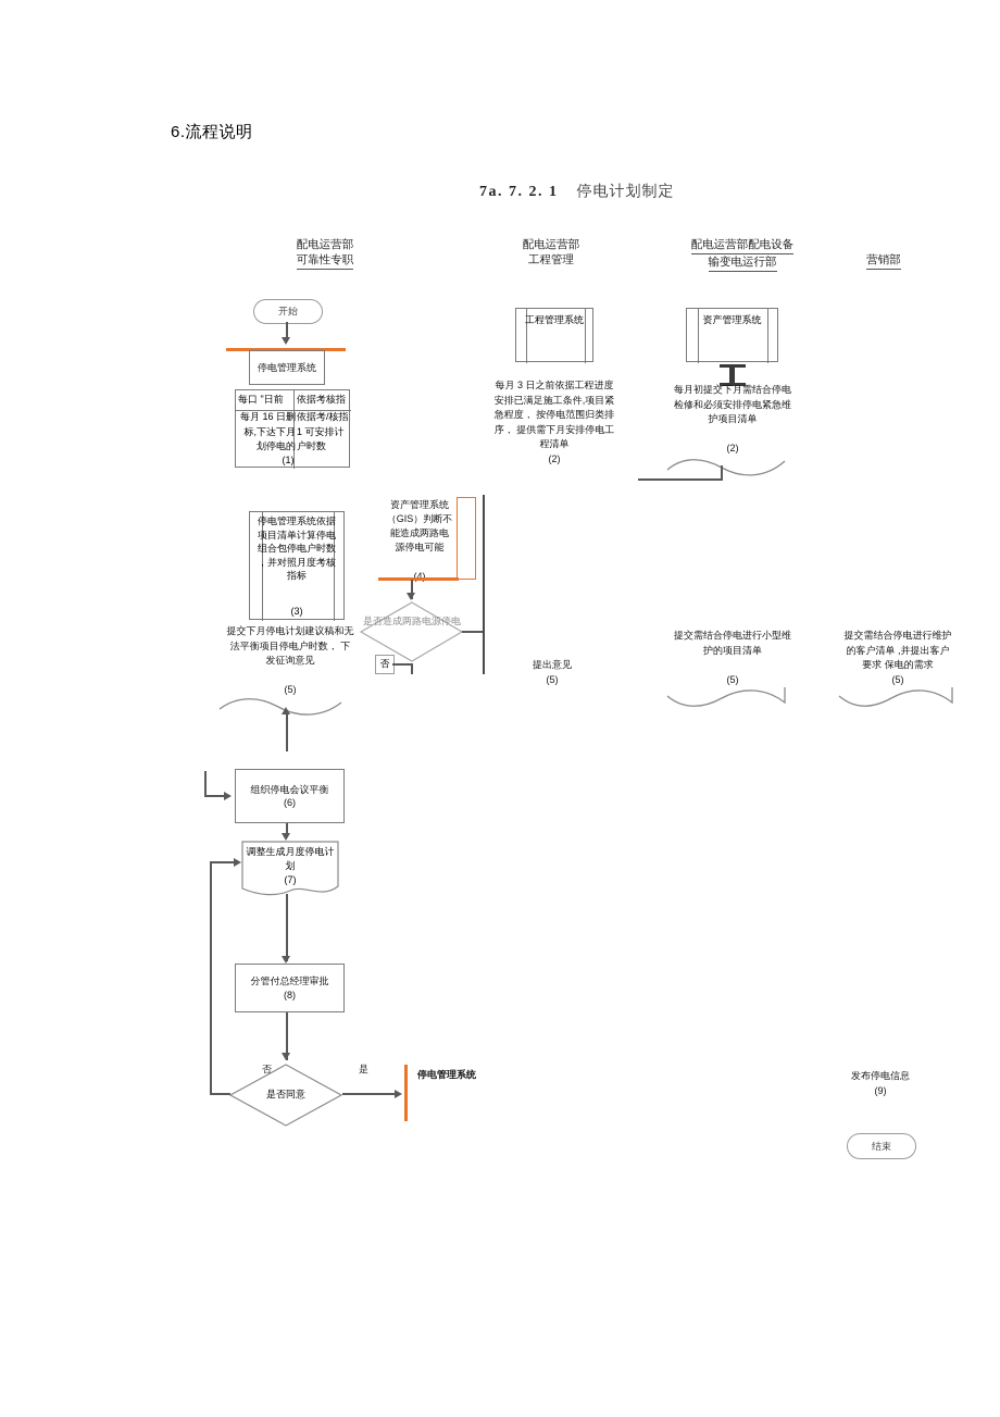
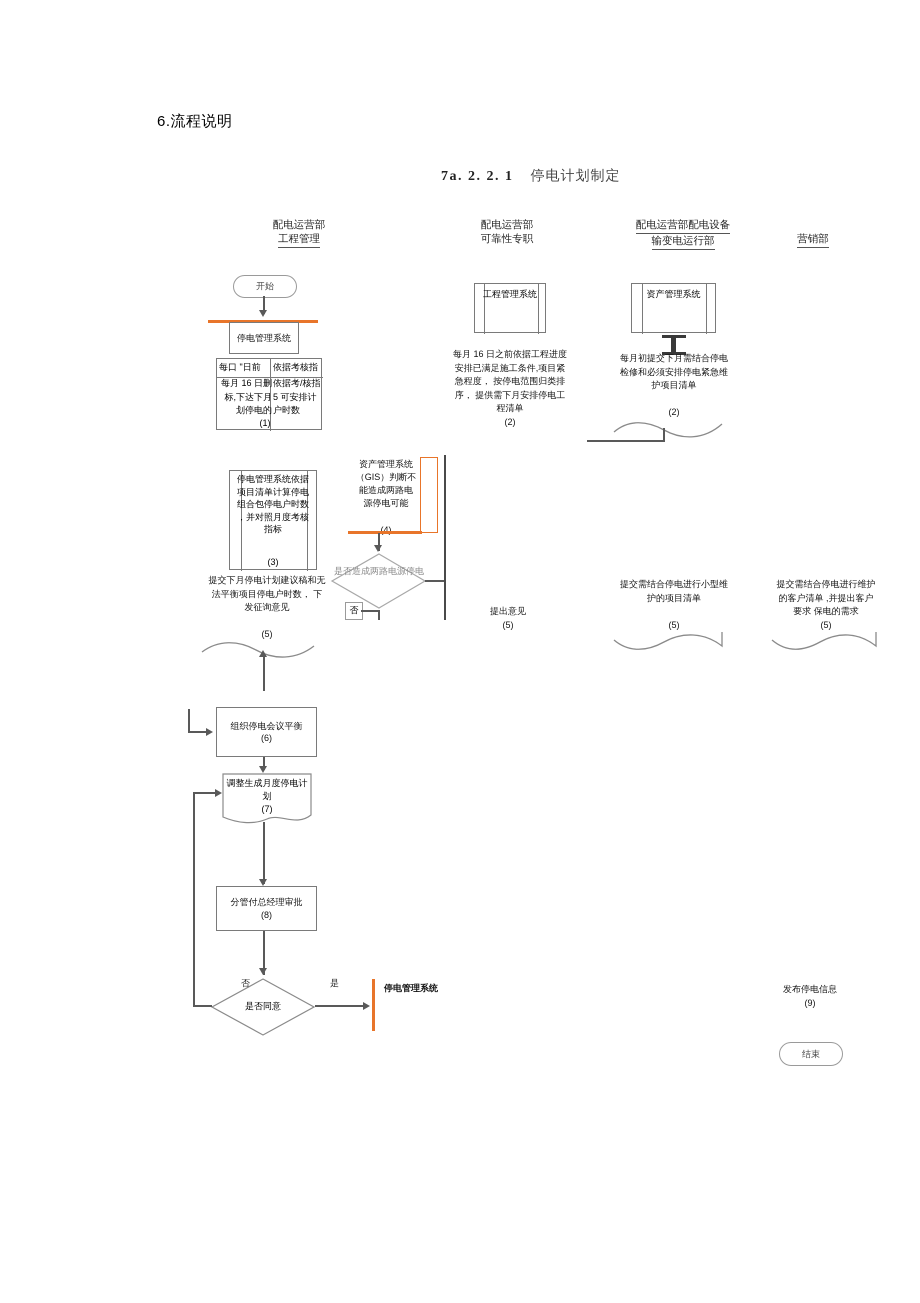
  6.流程说明
- 7a. 7. 2. 1 停电计划制定
+ 7a. 2. 2. 1 停电计划制定
  配电运营部
- 可靠性专职
+ 工程管理
  配电运营部
- 工程管理
+ 可靠性专职
  配电运营部配电设备 输变电运行部
  营销部
  开始
  停电管理系统
  每口 "日前
  依据考核指
  每月 16 日删标,下达下月 划停电的
- 依据考/核指 1 可安排计 户时数
+ 依据考/核指 5 可安排计 户时数
  (1)
  停电管理系统依据项目清单计算停电组合包停电户时数 ，并对照月度考核指标
  (3)
  提交下月停电计划建议稿和无法平衡项目停电户时数， 下发征询意见
  (5)
  组织停电会议平衡
  (6)
  调整生成月度停电计划
  (7)
  分管付总经理审批
  (8)
  是否同意
  否
  是
  停电管理系统
  资产管理系统（GIS）判断不能造成两路电源停电可能
  (4)
  是否造成两路电源停电
  否
  工程管理系统
- 每月 3 日之前依据工程进度安排已满足施工条件,项目紧急程度， 按停电范围归类排序， 提供需下月安排停电工程清单
+ 每月 16 日之前依据工程进度安排已满足施工条件,项目紧急程度， 按停电范围归类排序， 提供需下月安排停电工程清单
  (2)
  提出意见
  (5)
  资产管理系统
  每月初提交下月需结合停电检修和必须安排停电紧急维护项目清单
  (2)
  提交需结合停电进行小型维护的项目清单
  (5)
  提交需结合停电进行维护的客户清单 ,并提出客户要求 保电的需求
  (5)
  发布停电信息
  (9)
  结束
